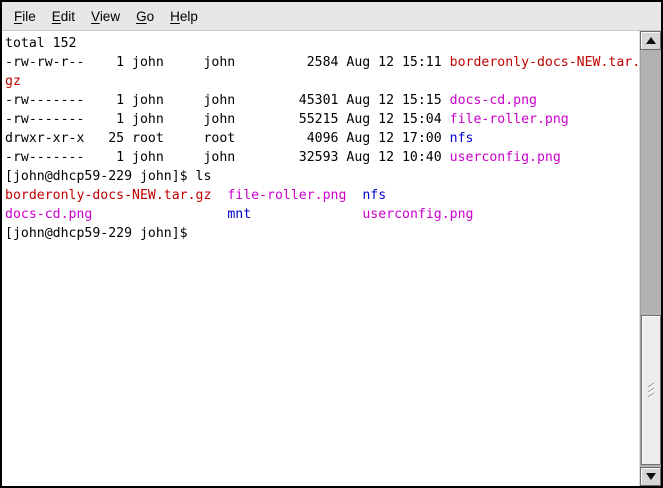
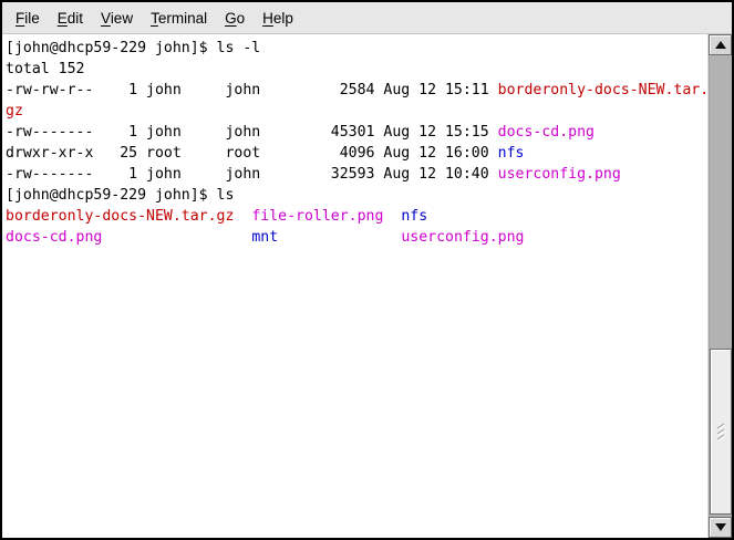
  File
  Edit
  View
+ Terminal
  Go
  Help
+ [john@dhcp59-229 john]$ ls -l
  total 152
  -rw-rw-r-- 1 john john 2584 Aug 12 15:11 borderonly-docs-NEW.tar.
  gz
  -rw------- 1 john john 45301 Aug 12 15:15 docs-cd.png
- -rw------- 1 john john 55215 Aug 12 15:04 file-roller.png
- drwxr-xr-x 25 root root 4096 Aug 12 17:00 nfs
+ drwxr-xr-x 25 root root 4096 Aug 12 16:00 nfs
  -rw------- 1 john john 32593 Aug 12 10:40 userconfig.png
  [john@dhcp59-229 john]$ ls
  borderonly-docs-NEW.tar.gz file-roller.png nfs
  docs-cd.png mnt userconfig.png
- [john@dhcp59-229 john]$
